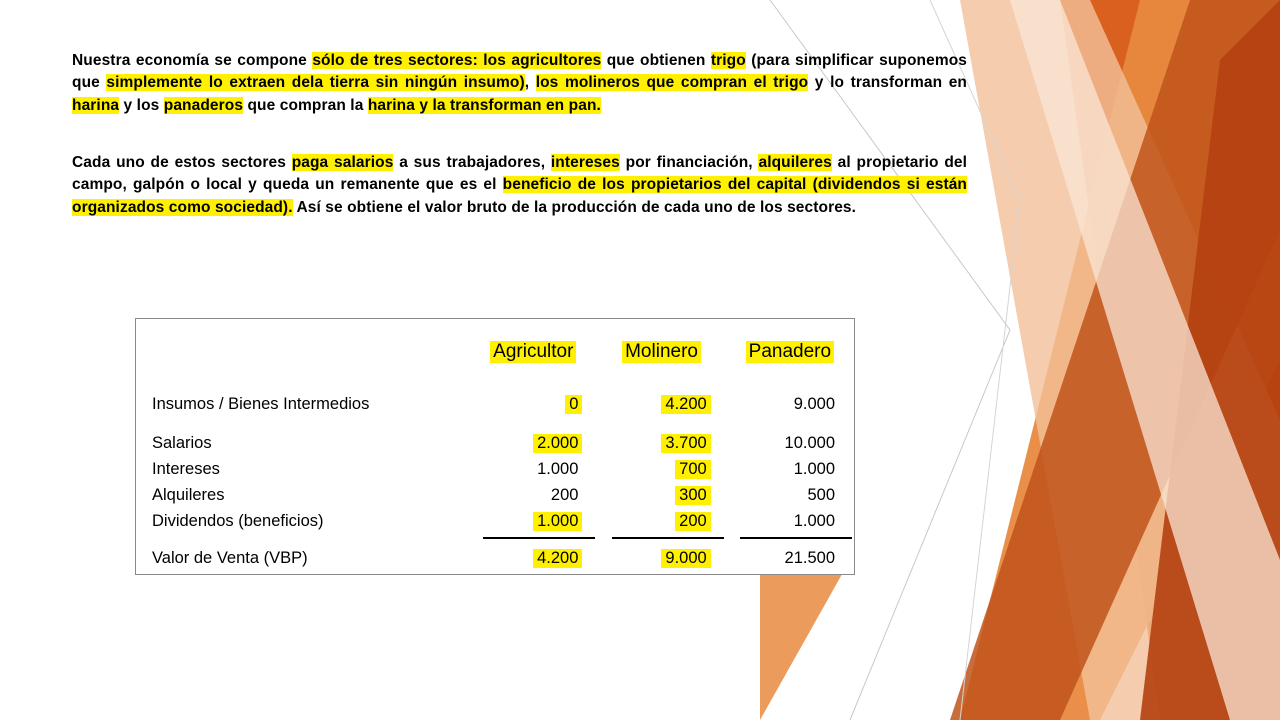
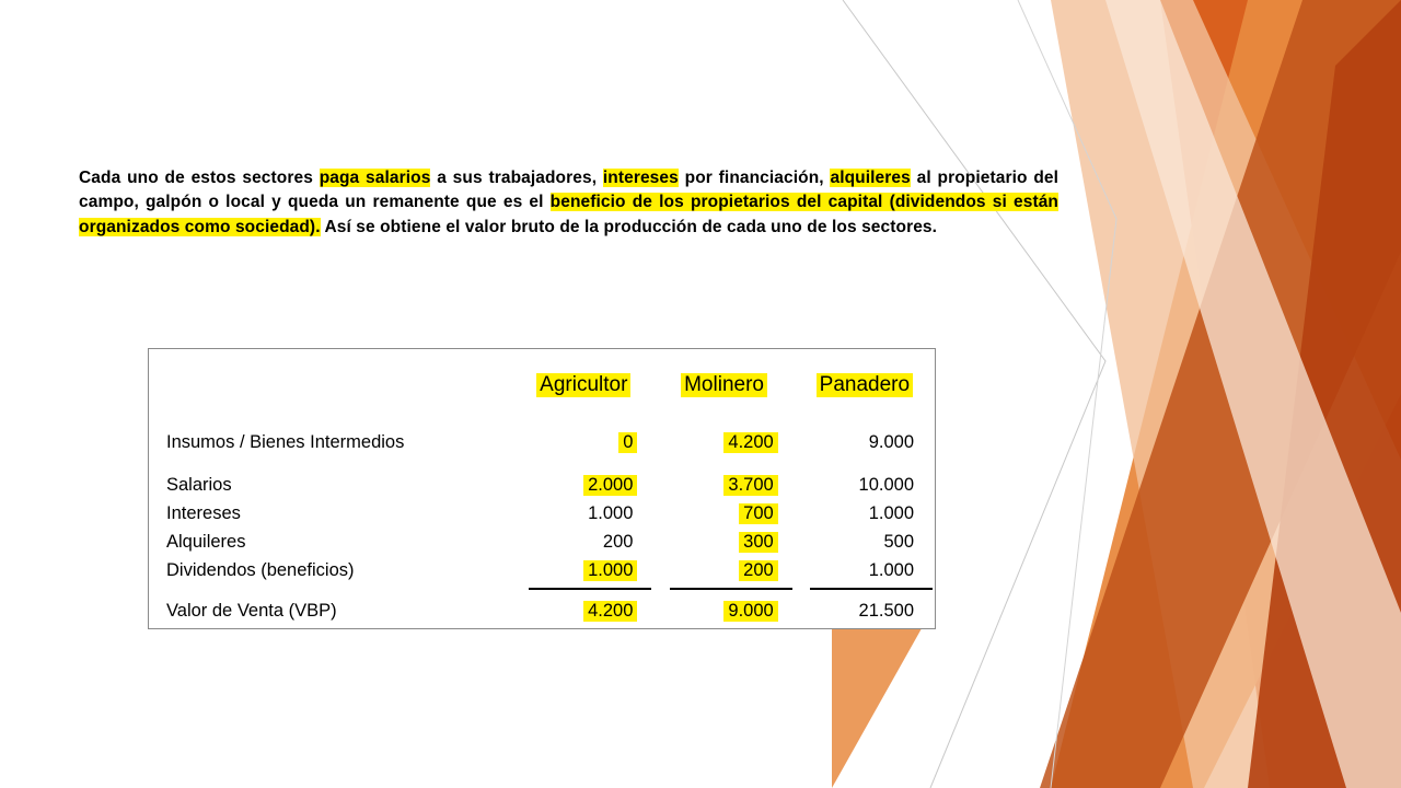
- Nuestra economía se compone sólo de tres sectores: los agricultores que obtienen trigo (para simplificar suponemos que simplemente lo extraen dela tierra sin ningún insumo), los molineros que compran el trigo y lo transforman en harina y los panaderos que compran la harina y la transforman en pan.
  Cada uno de estos sectores paga salarios a sus trabajadores, intereses por financiación, alquileres al propietario del campo, galpón o local y queda un remanente que es el beneficio de los propietarios del capital (dividendos si están organizados como sociedad). Así se obtiene el valor bruto de la producción de cada uno de los sectores.
  	Agricultor	Molinero	Panadero
  Insumos / Bienes Intermedios	0	4.200	9.000
  Salarios	2.000	3.700	10.000
  Intereses	1.000	700	1.000
  Alquileres	200	300	500
  Dividendos (beneficios)	1.000	200	1.000
  Valor de Venta (VBP)	4.200	9.000	21.500
